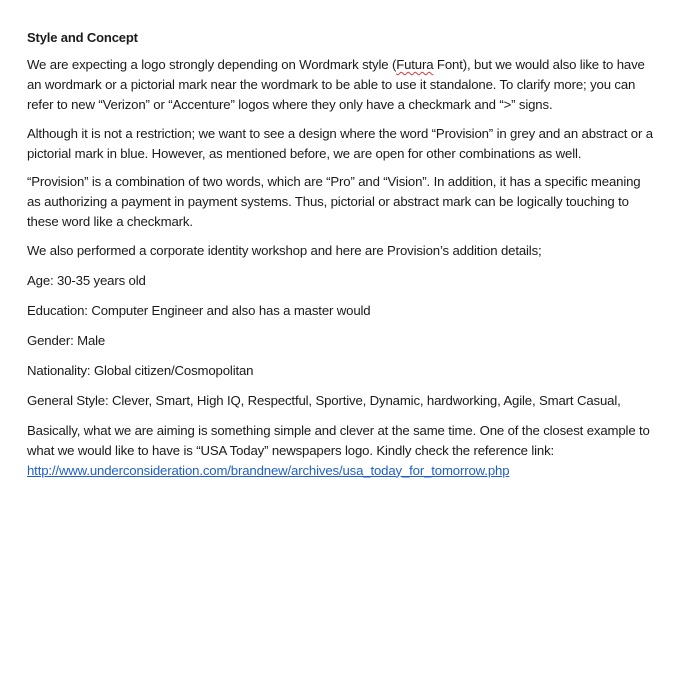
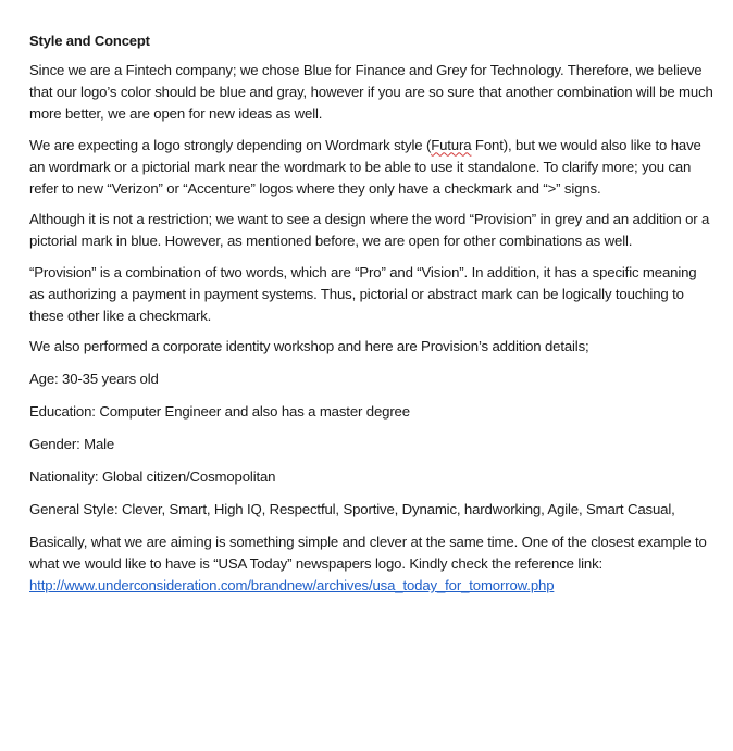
  Style and Concept
+ Since we are a Fintech company; we chose Blue for Finance and Grey for Technology. Therefore, we believe that our logo’s color should be blue and gray, however if you are so sure that another combination will be much more better, we are open for new ideas as well.
  We are expecting a logo strongly depending on Wordmark style (Futura Font), but we would also like to have an wordmark or a pictorial mark near the wordmark to be able to use it standalone. To clarify more; you can refer to new “Verizon” or “Accenture” logos where they only have a checkmark and “>” signs.
- Although it is not a restriction; we want to see a design where the word “Provision” in grey and an abstract or a pictorial mark in blue. However, as mentioned before, we are open for other combinations as well.
+ Although it is not a restriction; we want to see a design where the word “Provision” in grey and an addition or a pictorial mark in blue. However, as mentioned before, we are open for other combinations as well.
- “Provision” is a combination of two words, which are “Pro” and “Vision”. In addition, it has a specific meaning as authorizing a payment in payment systems. Thus, pictorial or abstract mark can be logically touching to these word like a checkmark.
+ “Provision” is a combination of two words, which are “Pro” and “Vision”. In addition, it has a specific meaning as authorizing a payment in payment systems. Thus, pictorial or abstract mark can be logically touching to these other like a checkmark.
  We also performed a corporate identity workshop and here are Provision’s addition details;
  Age: 30-35 years old
- Education: Computer Engineer and also has a master would
+ Education: Computer Engineer and also has a master degree
  Gender: Male
  Nationality: Global citizen/Cosmopolitan
  General Style: Clever, Smart, High IQ, Respectful, Sportive, Dynamic, hardworking, Agile, Smart Casual,
  Basically, what we are aiming is something simple and clever at the same time. One of the closest example to what we would like to have is “USA Today” newspapers logo. Kindly check the reference link:
  http://www.underconsideration.com/brandnew/archives/usa_today_for_tomorrow.php
